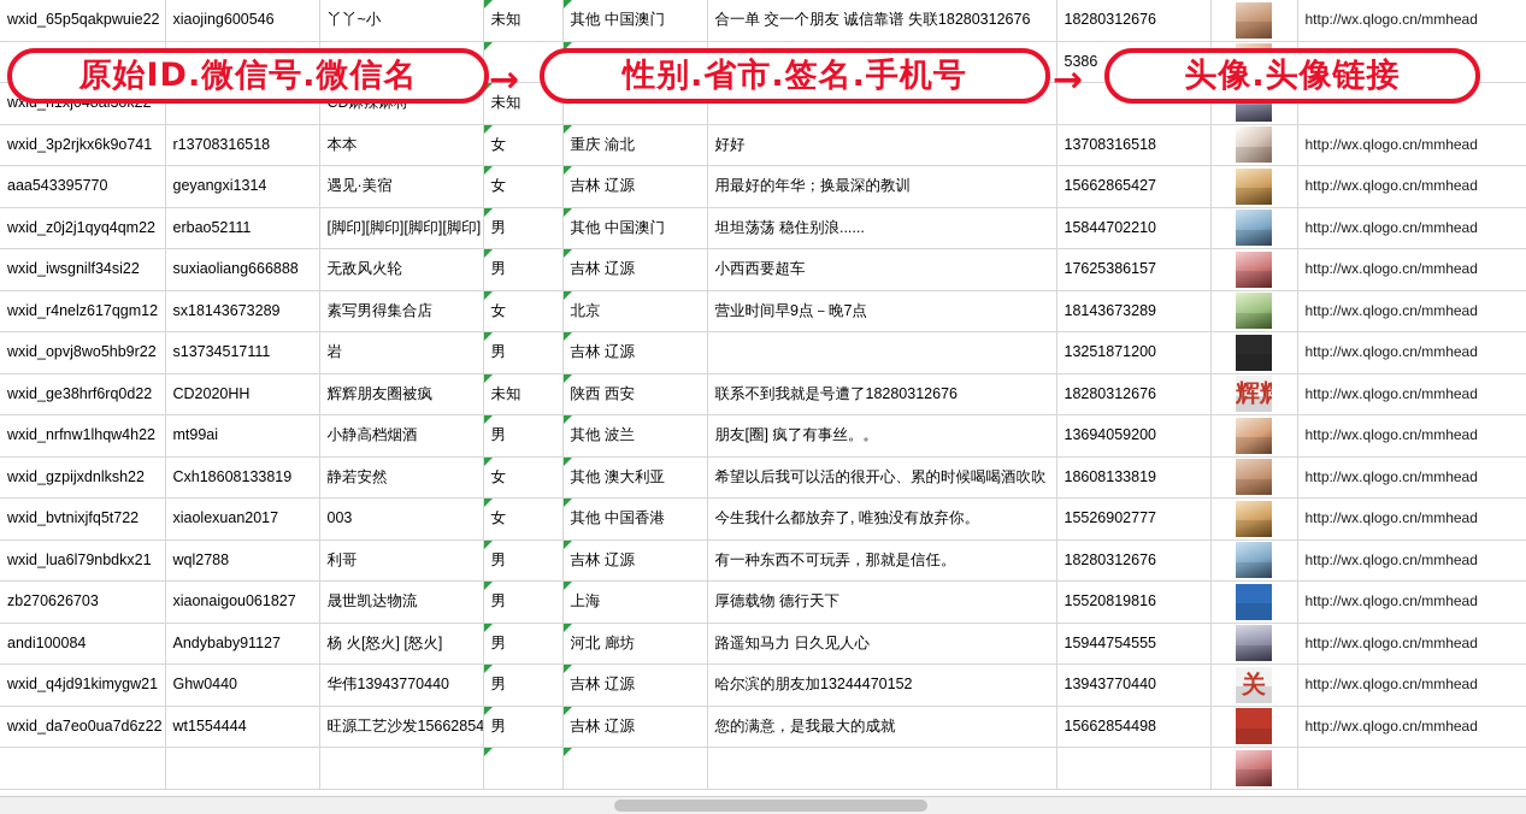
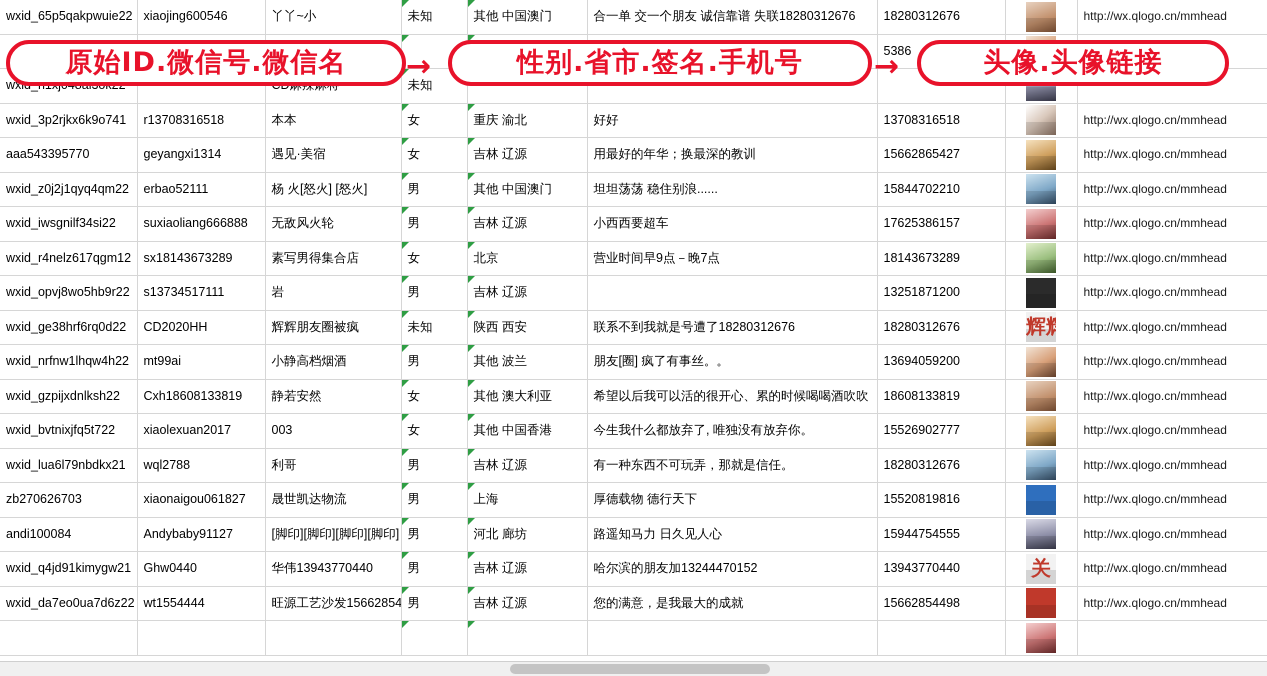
  wxid_65p5qakpwuie22	xiaojing600546	丫丫~小	未知	其他 中国澳门	合一单 交一个朋友 诚信靠谱 失联18280312676	18280312676		http://wx.qlogo.cn/mmhead
  wxid_3p2rjkx6k9o741	r13708316518	本本	女	重庆 渝北	好好	13708316518		http://wx.qlogo.cn/mmhead
  aaa543395770	geyangxi1314	遇见·美宿	女	吉林 辽源	用最好的年华；换最深的教训	15662865427		http://wx.qlogo.cn/mmhead
- wxid_z0j2j1qyq4qm22	erbao52111	[脚印][脚印][脚印][脚印]	男	其他 中国澳门	坦坦荡荡 稳住别浪......	15844702210		http://wx.qlogo.cn/mmhead
+ wxid_z0j2j1qyq4qm22	erbao52111	杨 火[怒火] [怒火]	男	其他 中国澳门	坦坦荡荡 稳住别浪......	15844702210		http://wx.qlogo.cn/mmhead
  wxid_iwsgnilf34si22	suxiaoliang666888	无敌风火轮	男	吉林 辽源	小西西要超车	17625386157		http://wx.qlogo.cn/mmhead
  wxid_r4nelz617qgm12	sx18143673289	素写男得集合店	女	北京	营业时间早9点－晚7点	18143673289		http://wx.qlogo.cn/mmhead
  wxid_opvj8wo5hb9r22	s13734517111	岩	男	吉林 辽源		13251871200		http://wx.qlogo.cn/mmhead
  wxid_ge38hrf6rq0d22	CD2020HH	辉辉朋友圈被疯	未知	陕西 西安	联系不到我就是号遭了18280312676	18280312676	辉	http://wx.qlogo.cn/mmhead
  wxid_nrfnw1lhqw4h22	mt99ai	小静高档烟酒	男	其他 波兰	朋友[圈] 疯了有事丝。。	13694059200		http://wx.qlogo.cn/mmhead
  wxid_gzpijxdnlksh22	Cxh18608133819	静若安然	女	其他 澳大利亚	希望以后我可以活的很开心、累的时候喝喝酒吹吹	18608133819		http://wx.qlogo.cn/mmhead
  wxid_bvtnixjfq5t722	xiaolexuan2017	003	女	其他 中国香港	今生我什么都放弃了, 唯独没有放弃你。	15526902777		http://wx.qlogo.cn/mmhead
  wxid_lua6l79nbdkx21	wql2788	利哥	男	吉林 辽源	有一种东西不可玩弄，那就是信任。	18280312676		http://wx.qlogo.cn/mmhead
  zb270626703	xiaonaigou061827	晟世凯达物流	男	上海	厚德载物 德行天下	15520819816		http://wx.qlogo.cn/mmhead
- andi100084	Andybaby91127	杨 火[怒火] [怒火]	男	河北 廊坊	路遥知马力 日久见人心	15944754555		http://wx.qlogo.cn/mmhead
+ andi100084	Andybaby91127	[脚印][脚印][脚印][脚印]	男	河北 廊坊	路遥知马力 日久见人心	15944754555		http://wx.qlogo.cn/mmhead
  wxid_q4jd91kimygw21	Ghw0440	华伟13943770440	男	吉林 辽源	哈尔滨的朋友加13244470152	13943770440	关	http://wx.qlogo.cn/mmhead
  wxid_da7eo0ua7d6z22	wt1554444	旺源工艺沙发15662854	男	吉林 辽源	您的满意，是我最大的成就	15662854498		http://wx.qlogo.cn/mmhead
  原始ID.微信号.微信名
  →
  性别.省市.签名.手机号
  →
  头像.头像链接
